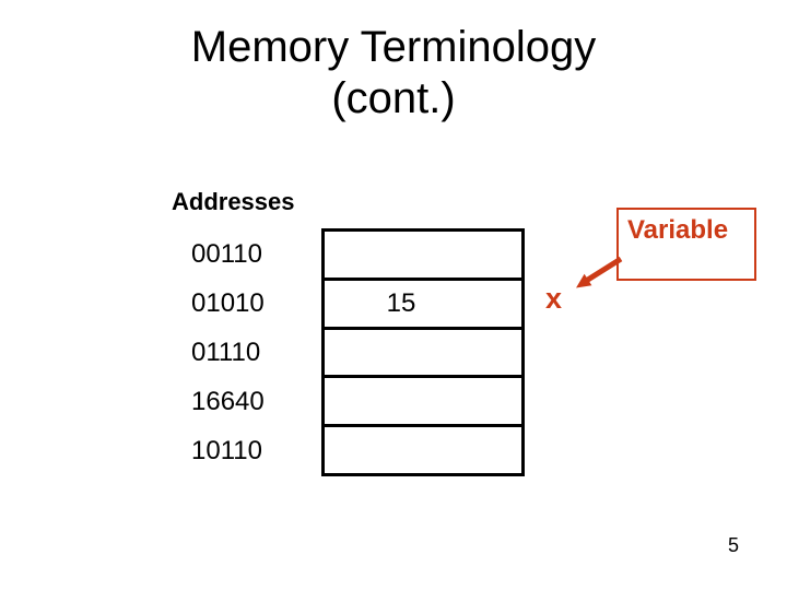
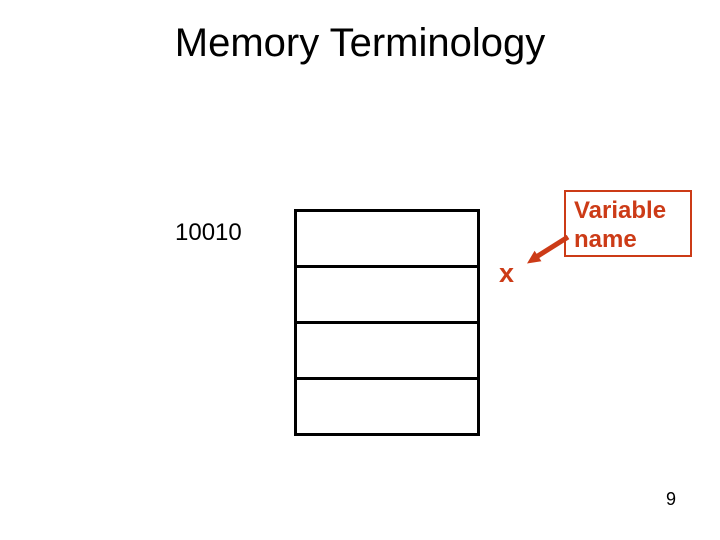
  Memory Terminology
- (cont.)
- Addresses
- 00110
- 01010
- 01110
- 16640
+ 10010
- 10110
- 15
  x
  Variable
+ name
- 5
+ 9
